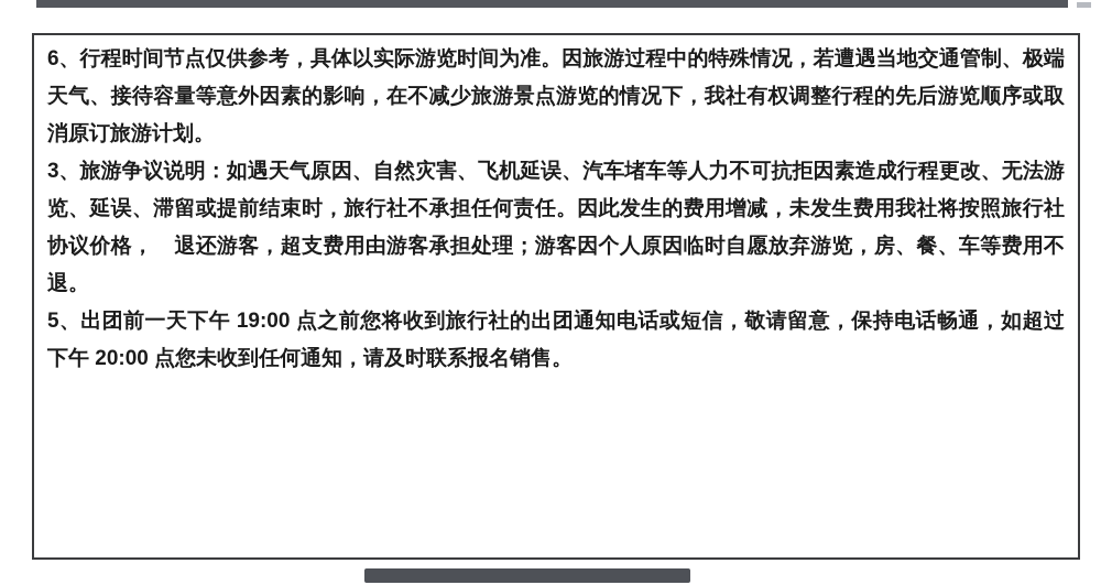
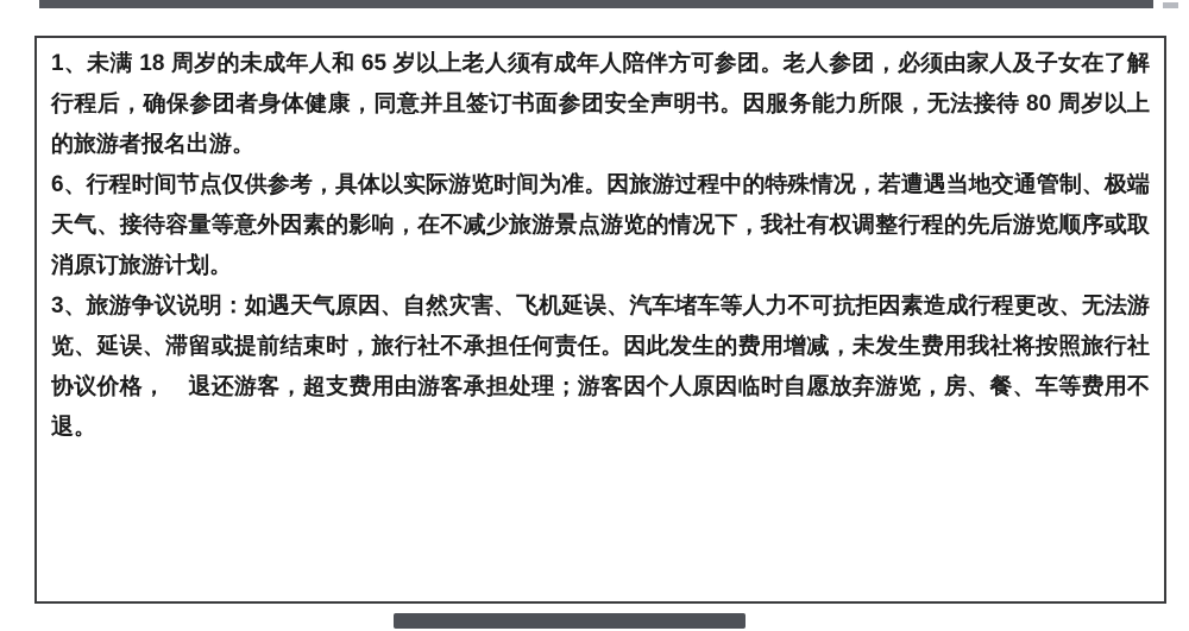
+ 1、未满 18 周岁的未成年人和 65 岁以上老人须有成年人陪伴方可参团。老人参团，必须由家人及子女在了解行程后，确保参团者身体健康，同意并且签订书面参团安全声明书。因服务能力所限，无法接待 80 周岁以上的旅游者报名出游。
  6、行程时间节点仅供参考，具体以实际游览时间为准。因旅游过程中的特殊情况，若遭遇当地交通管制、极端天气、接待容量等意外因素的影响，在不减少旅游景点游览的情况下，我社有权调整行程的先后游览顺序或取消原订旅游计划。
  3、旅游争议说明：如遇天气原因、自然灾害、飞机延误、汽车堵车等人力不可抗拒因素造成行程更改、无法游览、延误、滞留或提前结束时，旅行社不承担任何责任。因此发生的费用增减，未发生费用我社将按照旅行社协议价格， 退还游客，超支费用由游客承担处理；游客因个人原因临时自愿放弃游览，房、餐、车等费用不退。
- 5、出团前一天下午 19:00 点之前您将收到旅行社的出团通知电话或短信，敬请留意，保持电话畅通，如超过下午 20:00 点您未收到任何通知，请及时联系报名销售。
